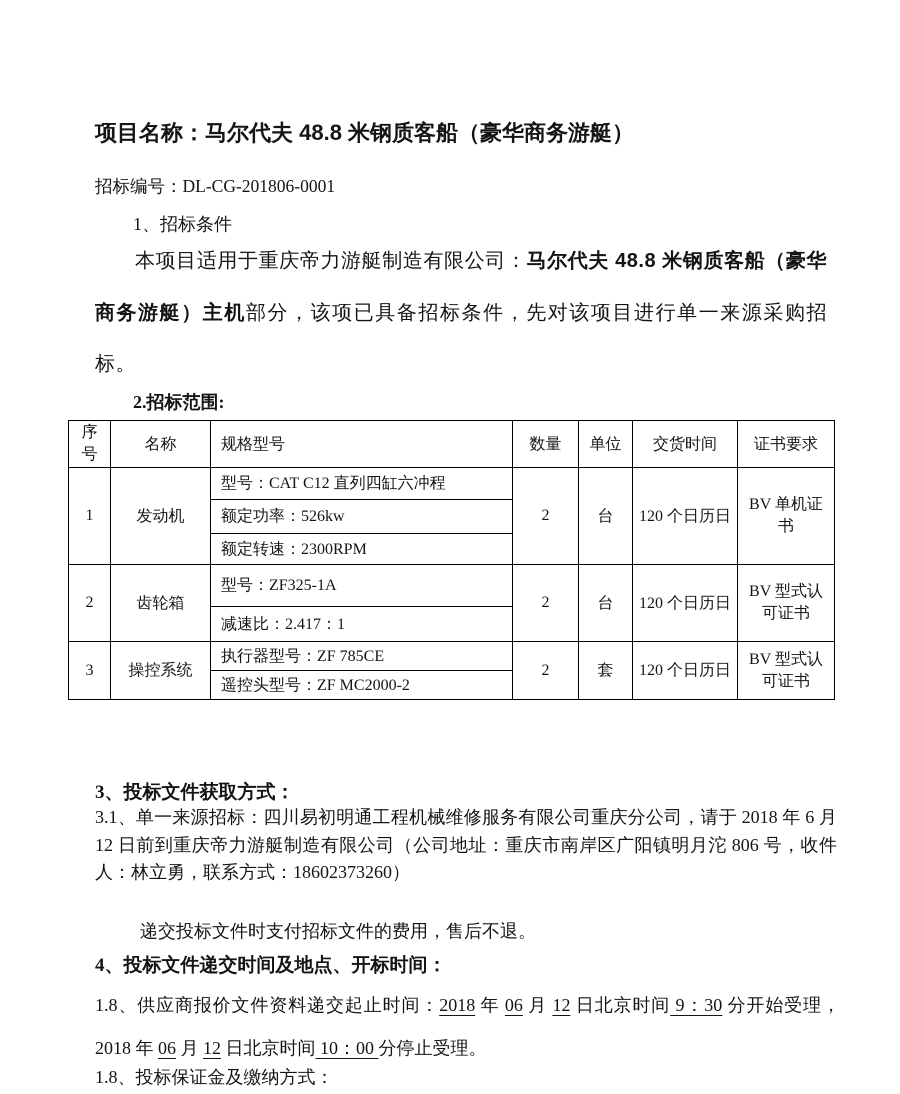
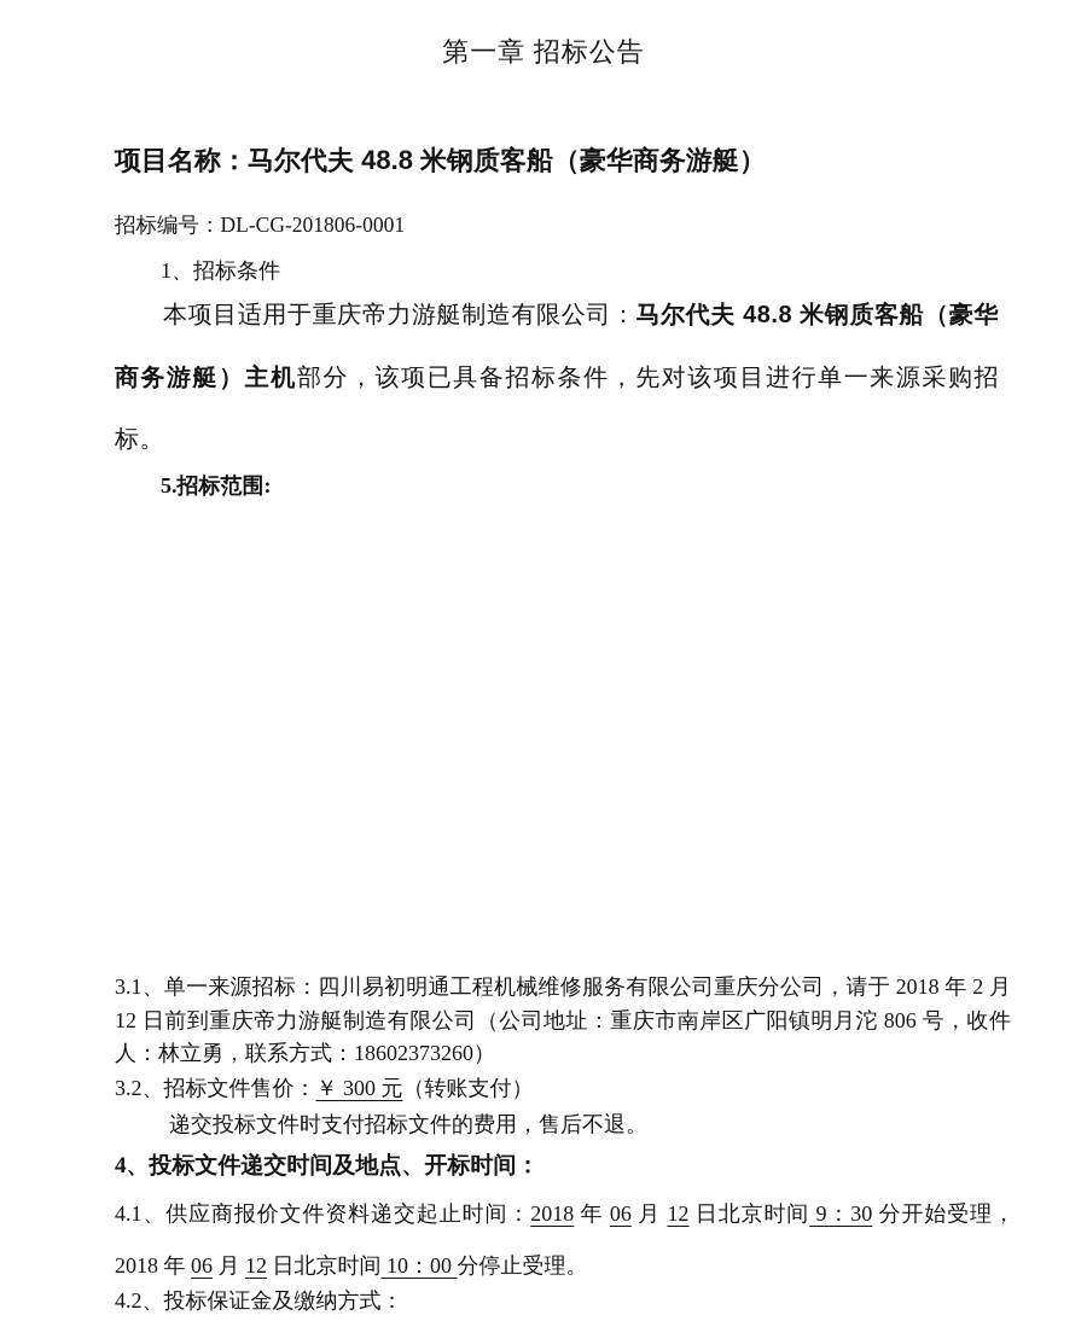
+ 第一章 招标公告
  项目名称：马尔代夫 48.8 米钢质客船（豪华商务游艇）
  招标编号：DL-CG-201806-0001
  1、招标条件
  本项目适用于重庆帝力游艇制造有限公司：马尔代夫 48.8 米钢质客船（豪华商务游艇）主机部分，该项已具备招标条件，先对该项目进行单一来源采购招标。
- 2.招标范围:
+ 5.招标范围:
- 序号	名称	规格型号	数量	单位	交货时间	证书要求
- 1	发动机	型号：CAT C12 直列四缸六冲程	2	台	120 个日历日	BV 单机证书
- 额定功率：526kw
- 额定转速：2300RPM
- 2	齿轮箱	型号：ZF325-1A	2	台	120 个日历日	BV 型式认可证书
- 减速比：2.417：1
- 3	操控系统	执行器型号：ZF 785CE	2	套	120 个日历日	BV 型式认可证书
- 遥控头型号：ZF MC2000-2
- 3、投标文件获取方式：
- 3.1、单一来源招标：四川易初明通工程机械维修服务有限公司重庆分公司，请于 2018 年 6 月 12 日前到重庆帝力游艇制造有限公司（公司地址：重庆市南岸区广阳镇明月沱 806 号，收件人：林立勇，联系方式：18602373260）
+ 3.1、单一来源招标：四川易初明通工程机械维修服务有限公司重庆分公司，请于 2018 年 2 月 12 日前到重庆帝力游艇制造有限公司（公司地址：重庆市南岸区广阳镇明月沱 806 号，收件人：林立勇，联系方式：18602373260）
+ 3.2、招标文件售价：￥ 300 元（转账支付）
  递交投标文件时支付招标文件的费用，售后不退。
  4、投标文件递交时间及地点、开标时间：
- 1.8、供应商报价文件资料递交起止时间：2018 年 06 月 12 日北京时间 9：30 分开始受理，2018 年 06 月 12 日北京时间 10：00 分停止受理。
+ 4.1、供应商报价文件资料递交起止时间：2018 年 06 月 12 日北京时间 9：30 分开始受理，2018 年 06 月 12 日北京时间 10：00 分停止受理。
- 1.8、投标保证金及缴纳方式：
+ 4.2、投标保证金及缴纳方式：
